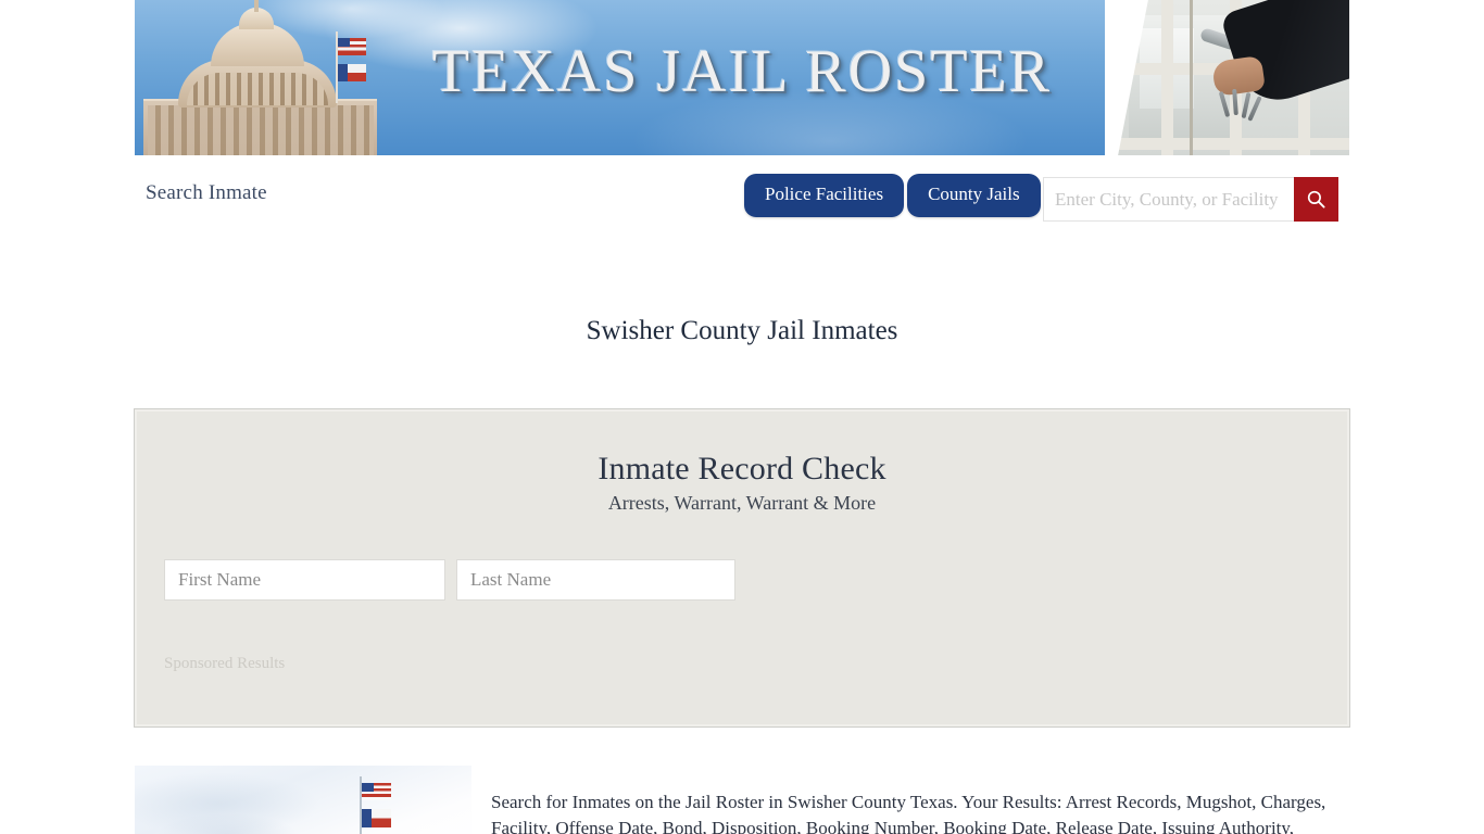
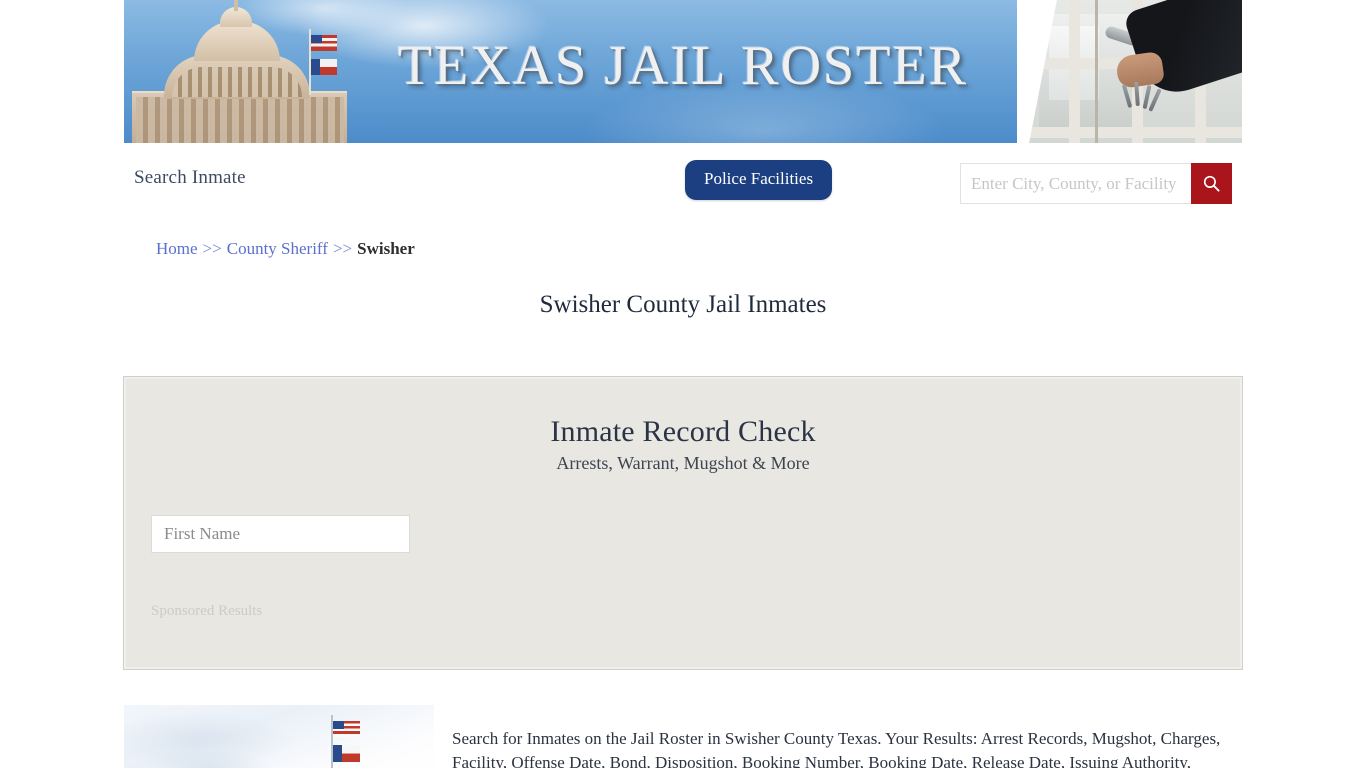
  TEXAS JAIL ROSTER
  Search Inmate
  Police Facilities
- County Jails
  Enter City, County, or Facility
+ Home >> County Sheriff >> Swisher
  Swisher County Jail Inmates
  Inmate Record Check
- Arrests, Warrant, Warrant & More
+ Arrests, Warrant, Mugshot & More
  First Name
- Last Name
  Sponsored Results
  Search for Inmates on the Jail Roster in Swisher County Texas. Your Results: Arrest Records, Mugshot, Charges, Facility, Offense Date, Bond, Disposition, Booking Number, Booking Date, Release Date, Issuing Authority,
